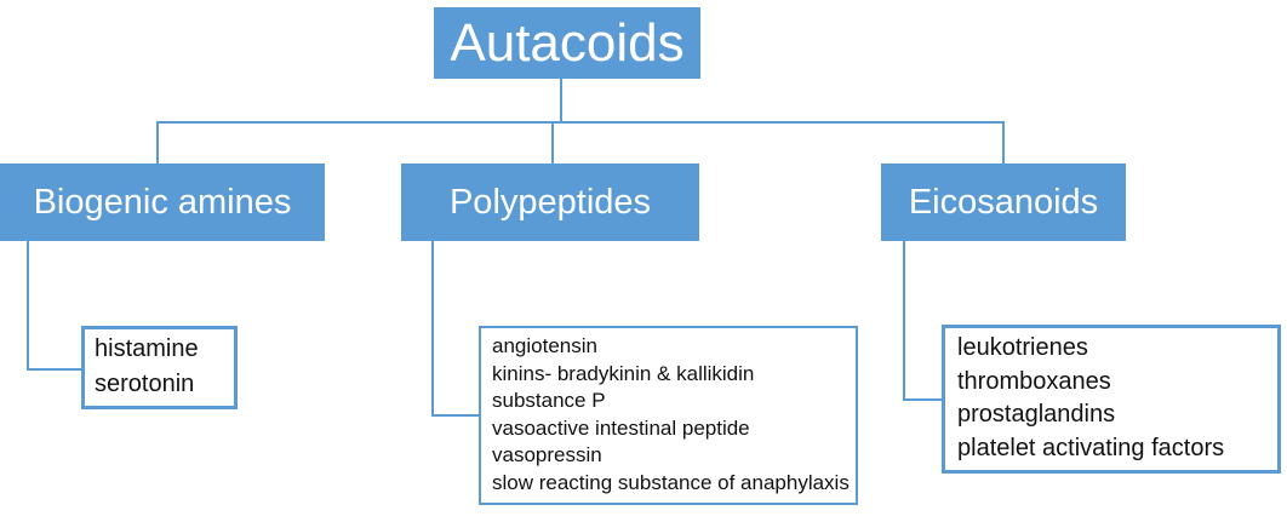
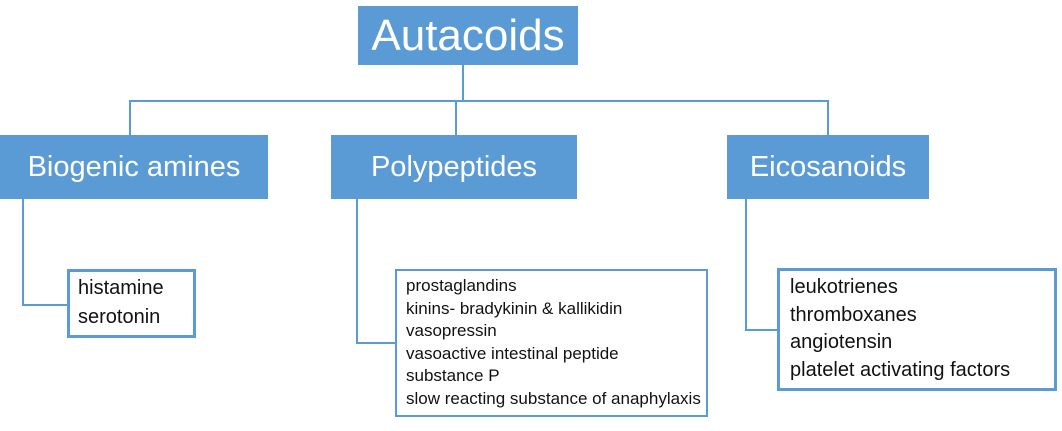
  Autacoids
  Biogenic amines
  Polypeptides
  Eicosanoids
  histamine
  serotonin
- angiotensin
+ prostaglandins
  kinins- bradykinin & kallikidin
- substance P
+ vasopressin
  vasoactive intestinal peptide
- vasopressin
+ substance P
  slow reacting substance of anaphylaxis
  leukotrienes
  thromboxanes
- prostaglandins
+ angiotensin
  platelet activating factors
